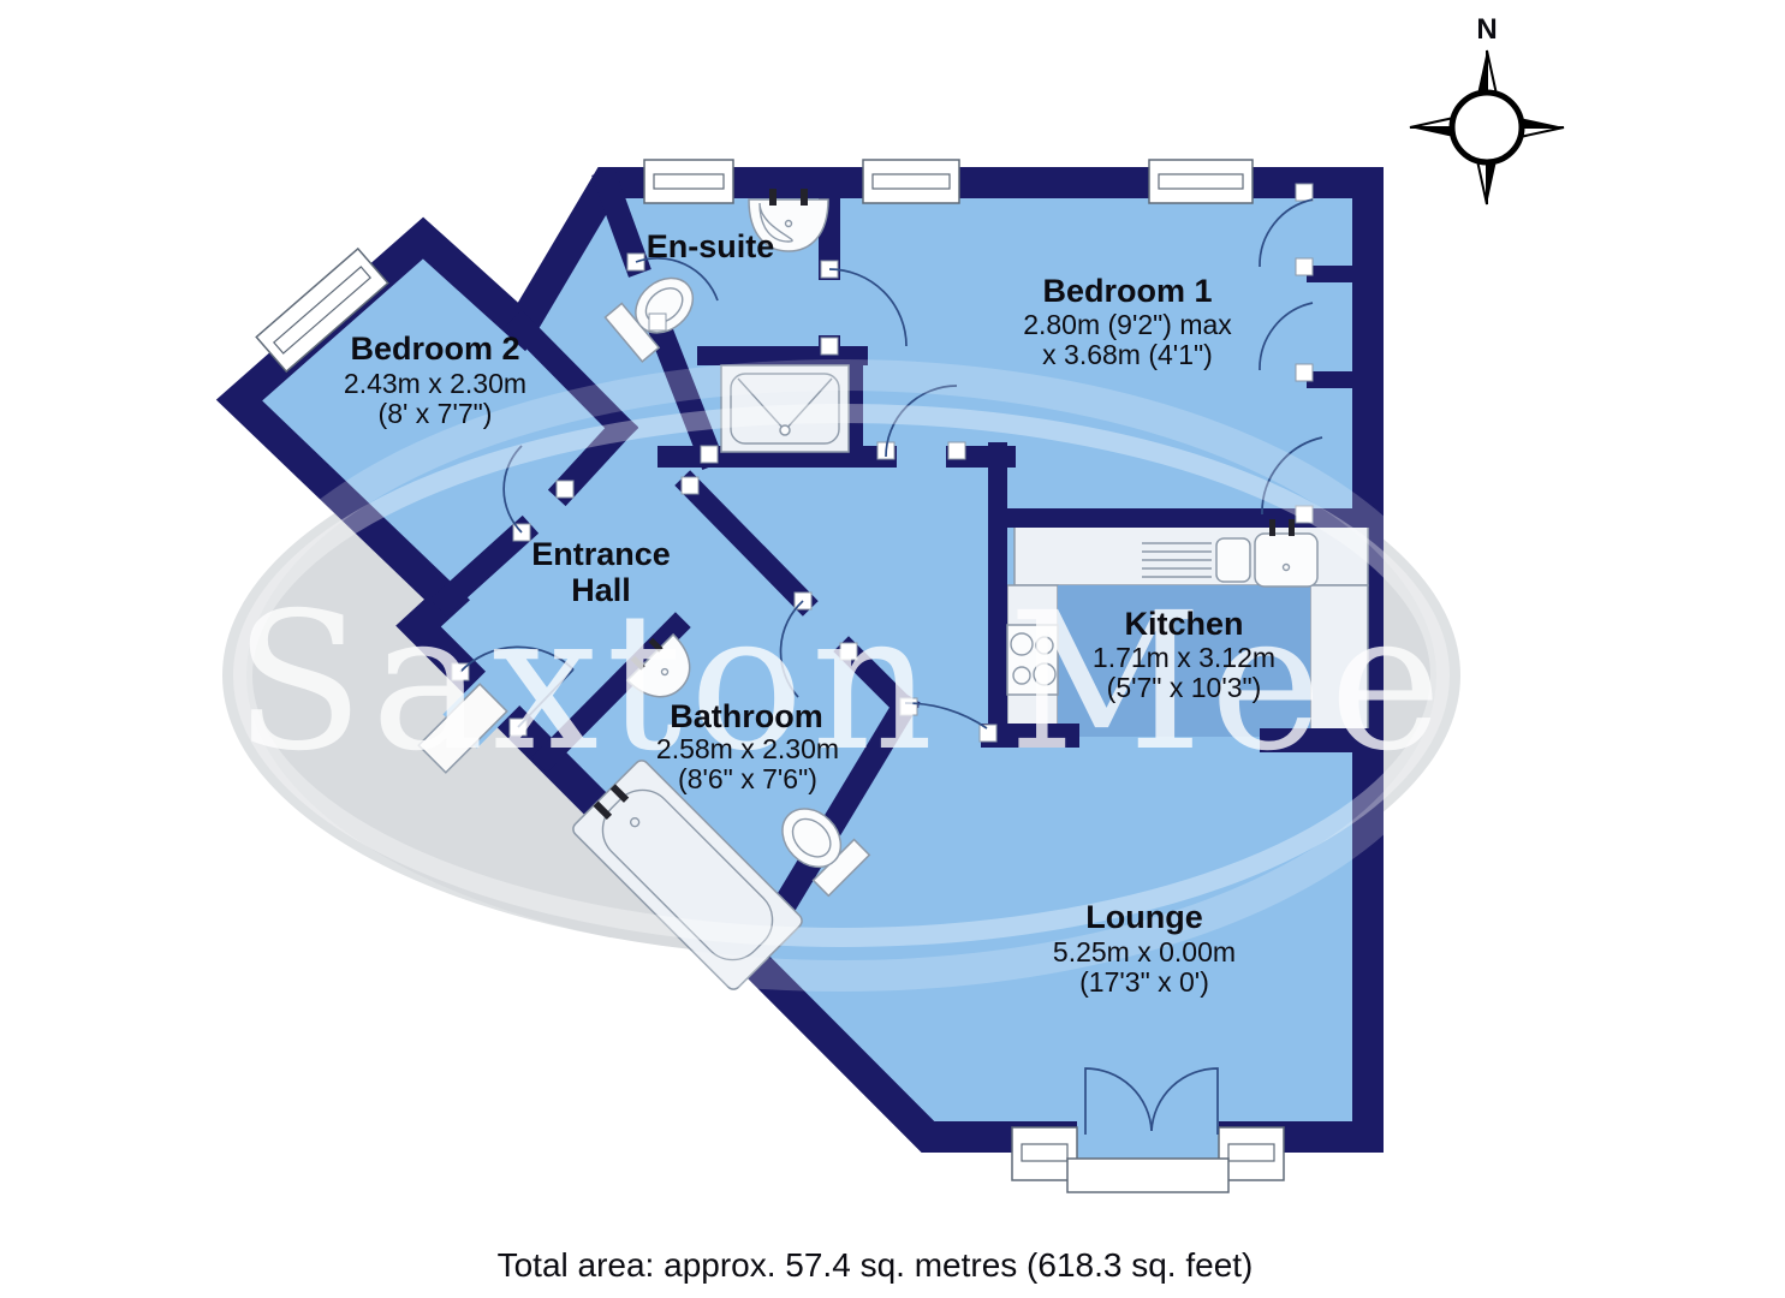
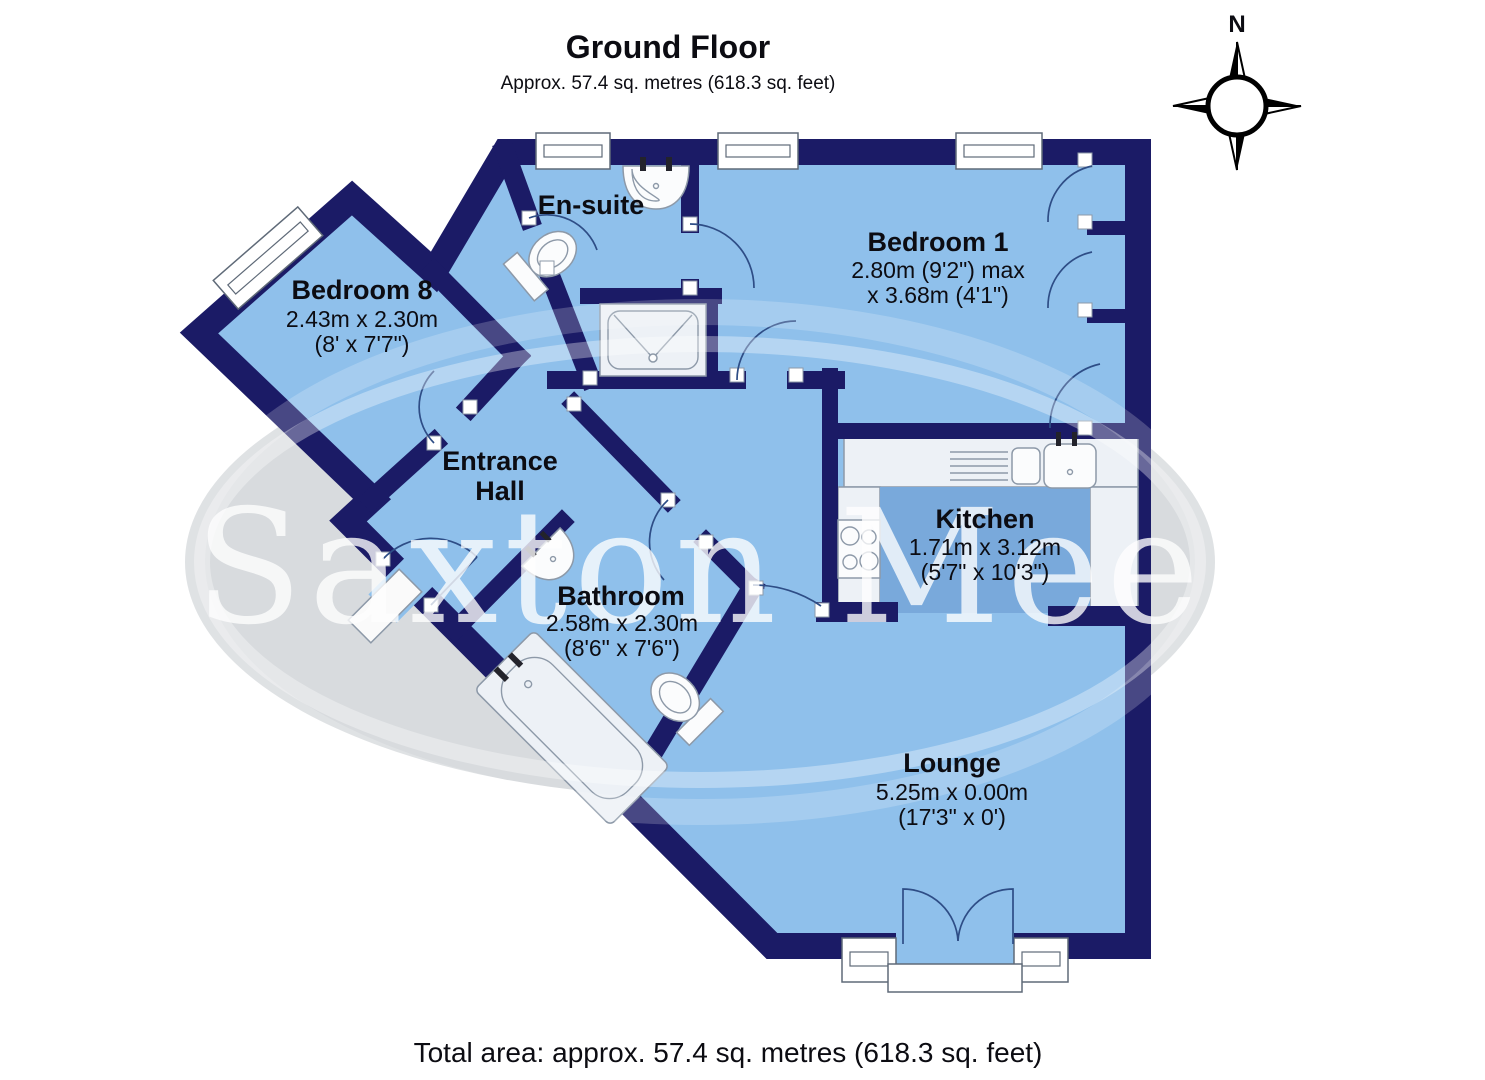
  Saxton Mee
- Bedroom 2
+ Bedroom 8
  2.43m x 2.30m
  (8' x 7'7")
  En-suite
  Bedroom 1
  2.80m (9'2") max
  x 3.68m (4'1")
  Entrance
  Hall
  Kitchen
  1.71m x 3.12m
  (5'7" x 10'3")
  Bathroom
  2.58m x 2.30m
  (8'6" x 7'6")
  Lounge
  5.25m x 0.00m
  (17'3" x 0')
+ Ground Floor
+ Approx. 57.4 sq. metres (618.3 sq. feet)
  Total area: approx. 57.4 sq. metres (618.3 sq. feet)
  N
